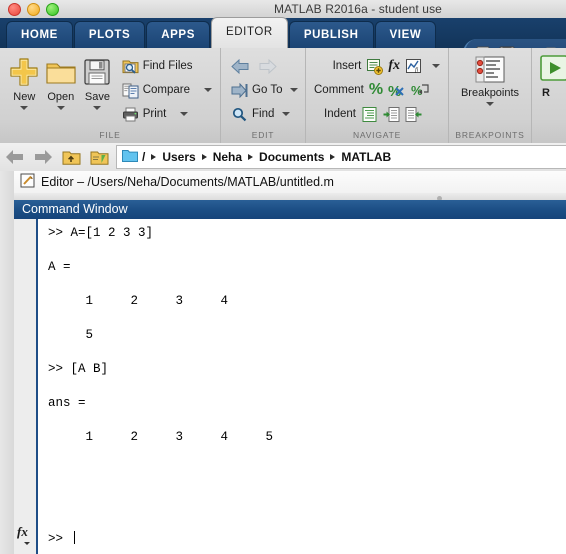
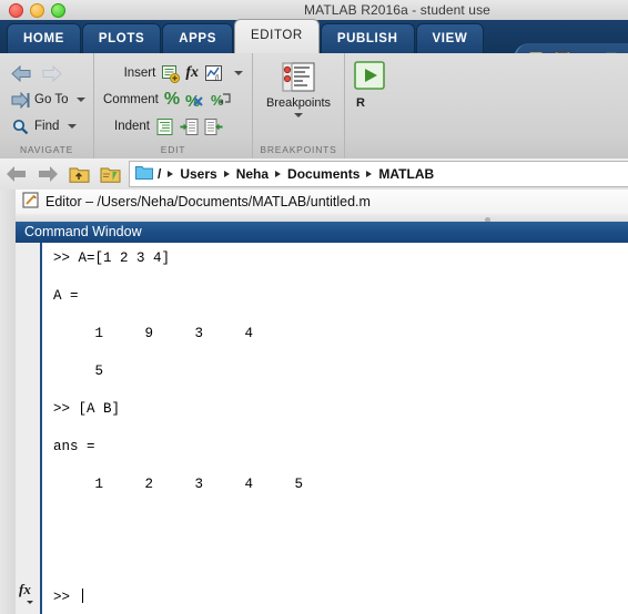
  MATLAB R2016a - student use
  HOME
  PLOTS
  APPS
  EDITOR
  PUBLISH
  VIEW
- New
- Open
- Save
- Find Files
- Compare
- Print
- FILE
  Go To
  Find
- EDIT
+ NAVIGATE
  Insert
  fx
  Comment
  %
  %
  %
  Indent
- NAVIGATE
+ EDIT
  Breakpoints
  BREAKPOINTS
  R
  /
  Users
  Neha
  Documents
  MATLAB
  Editor – /Users/Neha/Documents/MATLAB/untitled.m
  Command Window
  fx
- >> A=[1 2 3 3]
+ >> A=[1 2 3 4]
  A =
- 1 2 3 4
+ 1 9 3 4
  5
  >> [A B]
  ans =
  1 2 3 4 5
  >>
